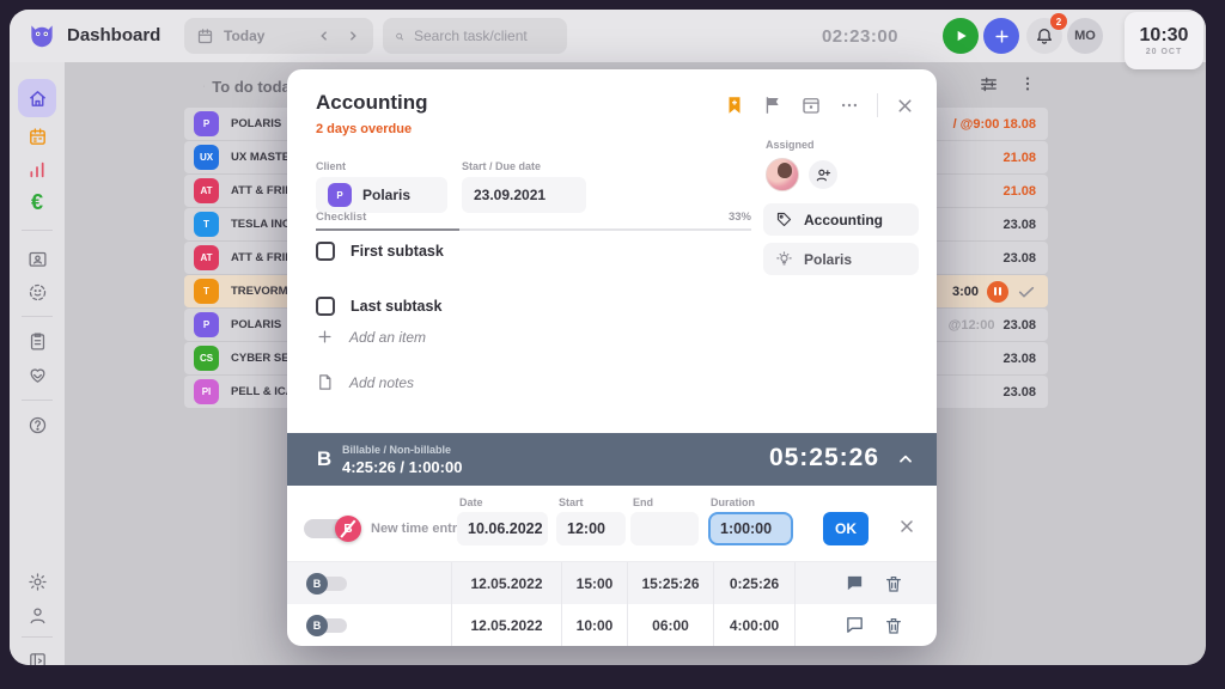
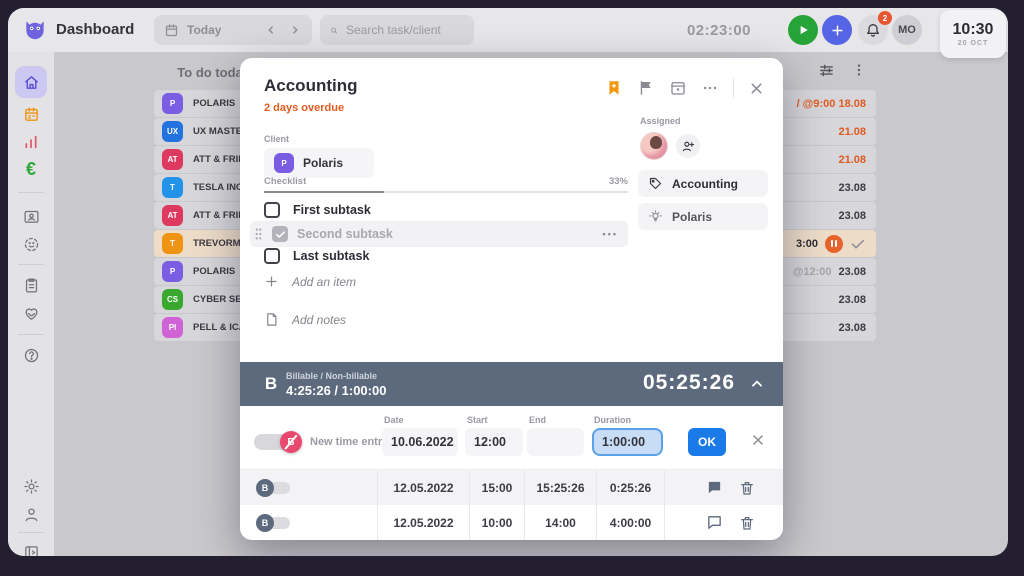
  Dashboard
  Today
  Search task/client
  02:23:00
  2
  MO
  10:30
  €
  To do tod
  P
  POLARIS
  / @9:00 18.08
  UX
  UX MASTE
  21.08
  AT
  ATT & FRI
  21.08
  T
  TESLA IN
  23.08
  AT
  ATT & FRI
  23.08
  T
  TREVORM
  3:00
  P
  POLARIS
  @12:00
  23.08
  CS
  CYBER SE
  23.08
  PI
  PELL & IC
  23.08
  Accounting
  2 days overdue
  Client
  P
  Polaris
- Start / Due date
- 23.09.2021
  Assigned
  Accounting
  Polaris
  Checklist
  33%
  First subtask
+ Second subtask
+ •••
  Last subtask
  Add an item
  Add notes
  B
  Billable / Non-billable
  4:25:26 / 1:00:00
  05:25:26
  B
  New time entr
  Date
  10.06.2022
  Start
  12:00
  End
  Duration
  1:00:00
  OK
  B
  12.05.2022
  15:00
  15:25:26
  0:25:26
  B
  12.05.2022
  10:00
- 06:00
+ 14:00
  4:00:00
